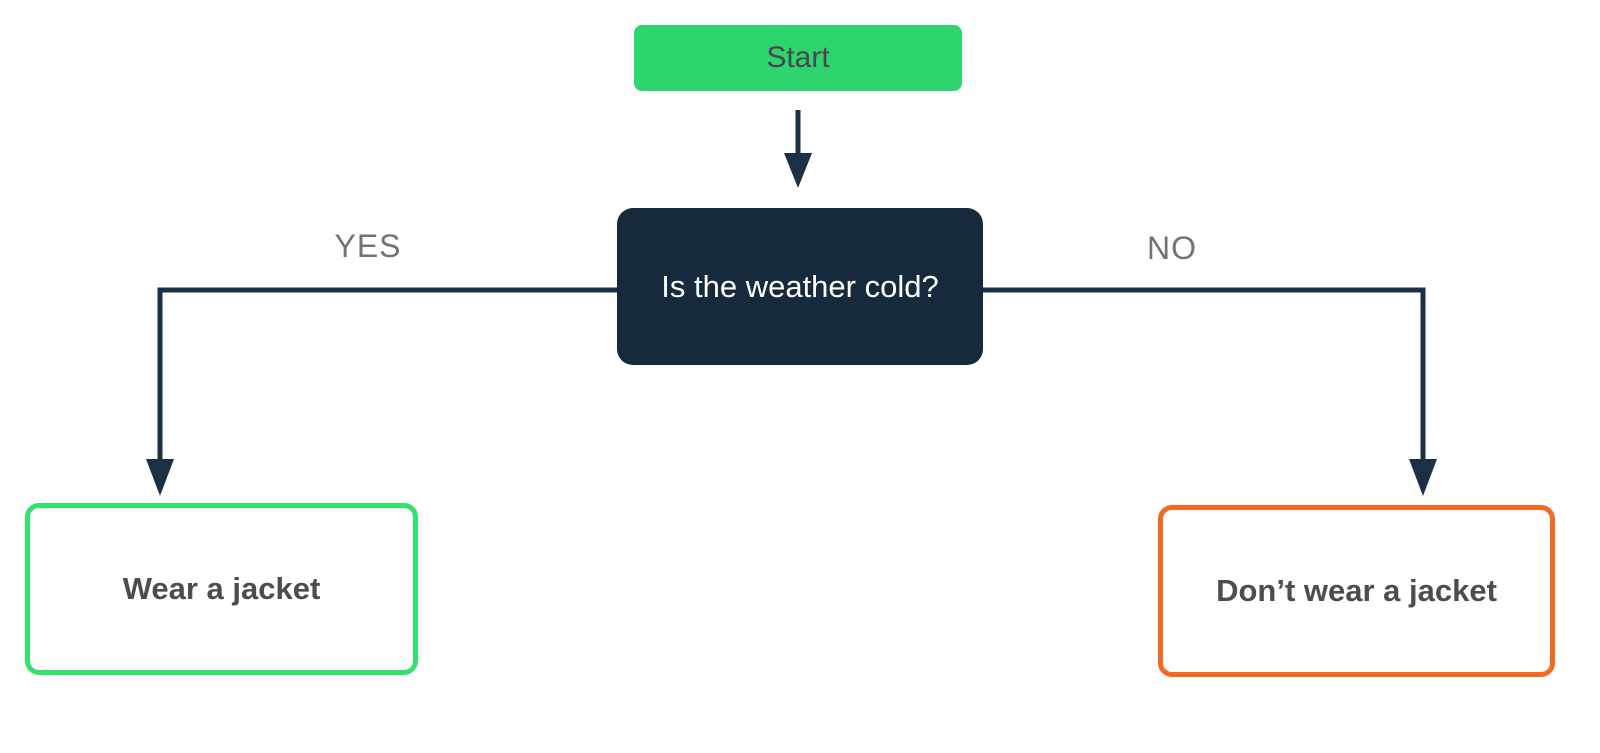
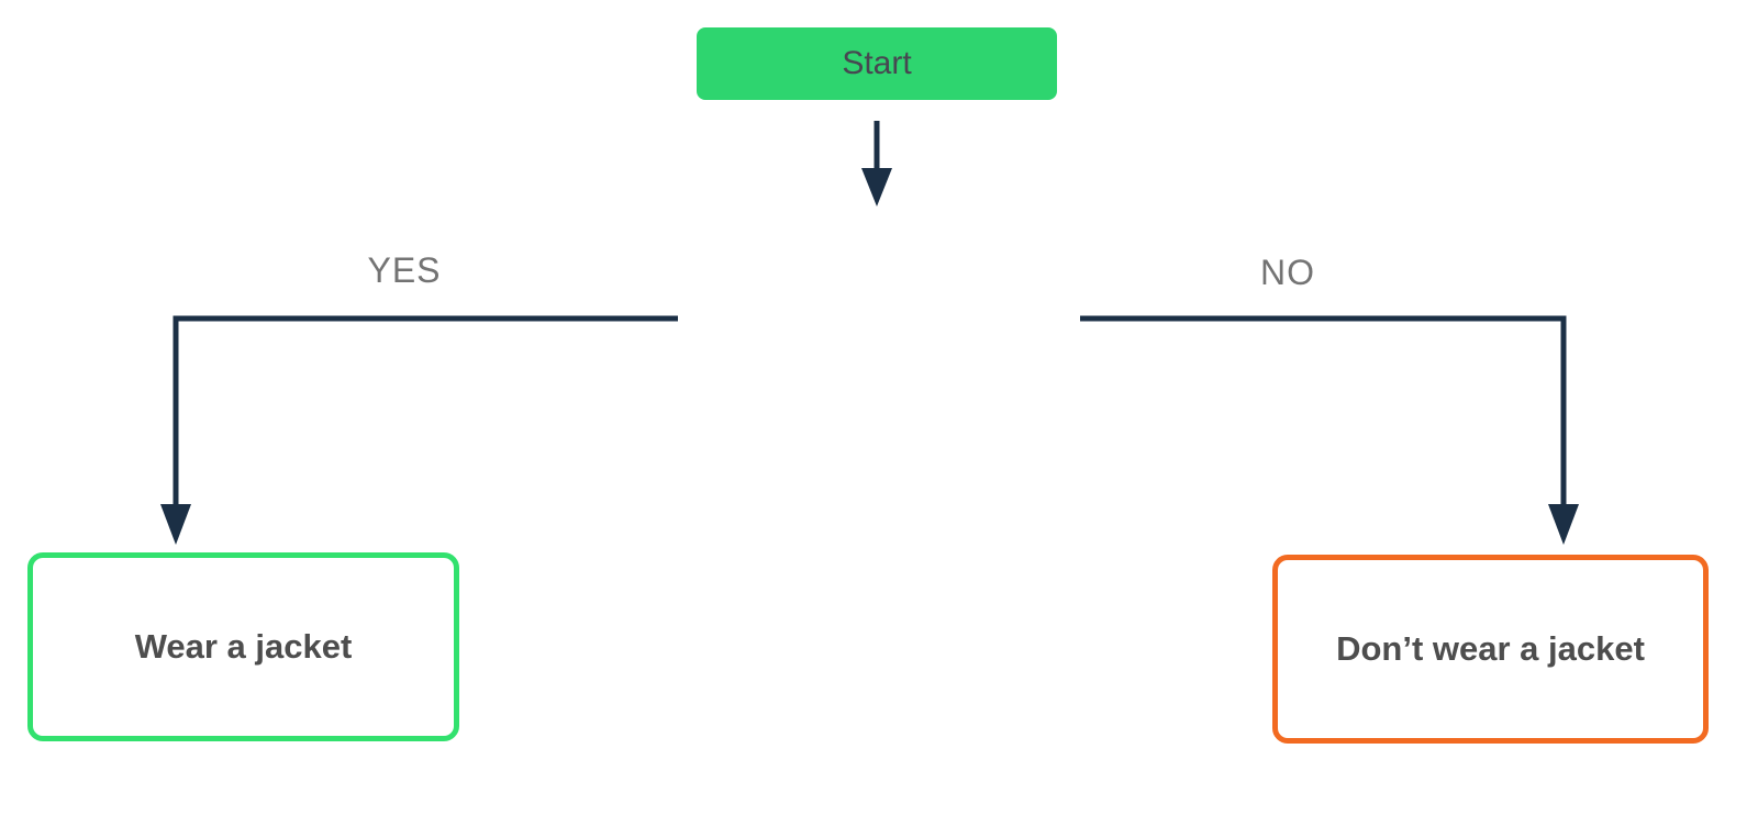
  Start
- Is the weather cold?
  YES
  NO
  Wear a jacket
  Don’t wear a jacket
